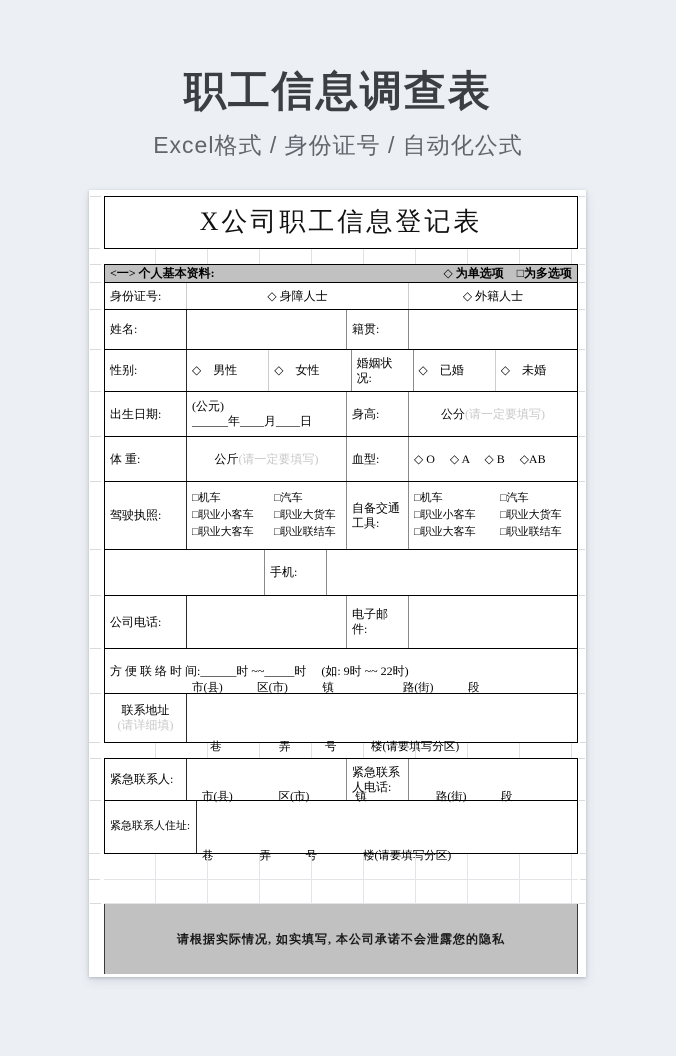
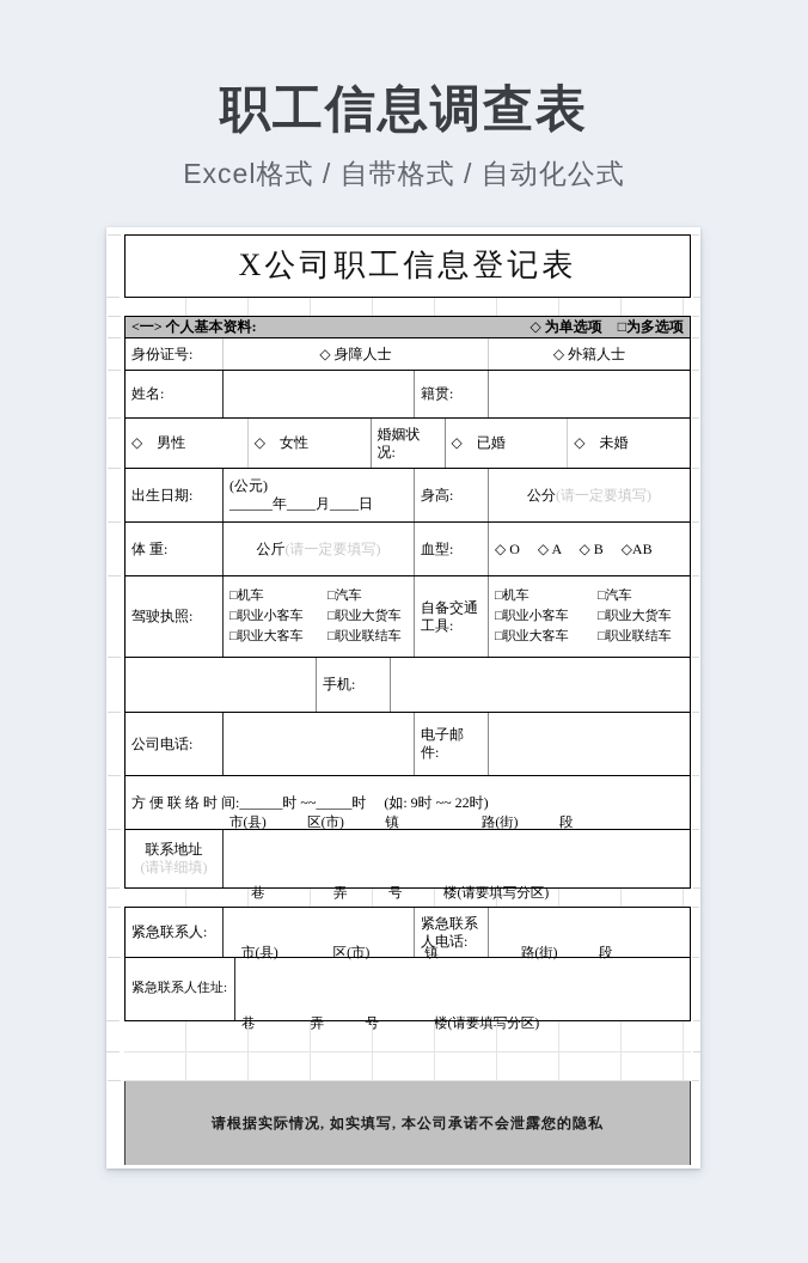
  职工信息调查表
- Excel格式 / 身份证号 / 自动化公式
+ Excel格式 / 自带格式 / 自动化公式
  X公司职工信息登记表
  <一> 个人基本资料:
  ◇ 为单选项 □为多选项
  身份证号:
  ◇ 身障人士
  ◇ 外籍人士
  姓名:
  籍贯:
- 性别:
  ◇ 男性
  ◇ 女性
  婚姻状况:
  ◇ 已婚
  ◇ 未婚
  出生日期:
  (公元)
  ______年____月____日
  身高:
  公分
  (请一定要填写)
  体 重:
  公斤
  (请一定要填写)
  血型:
  ◇ O ◇ A ◇ B ◇AB
  驾驶执照:
  □机车
  □汽车
  □职业小客车
  □职业大货车
  □职业大客车
  □职业联结车
  自备交通工具:
  □机车
  □汽车
  □职业小客车
  □职业大货车
  □职业大客车
  □职业联结车
  手机:
  公司电话:
  电子邮件:
  方 便 联 络 时 间:______时 ~~_____时 (如: 9时 ~~ 22时)
  联系地址
  (请详细填)
  市(县) 区(市) 镇 路(街) 段
  紧急联系人:
  紧急联系人电话:
  紧急联系人住址:
  市(县) 区(市) 镇 路(街) 段
  请根据实际情况, 如实填写, 本公司承诺不会泄露您的隐私
